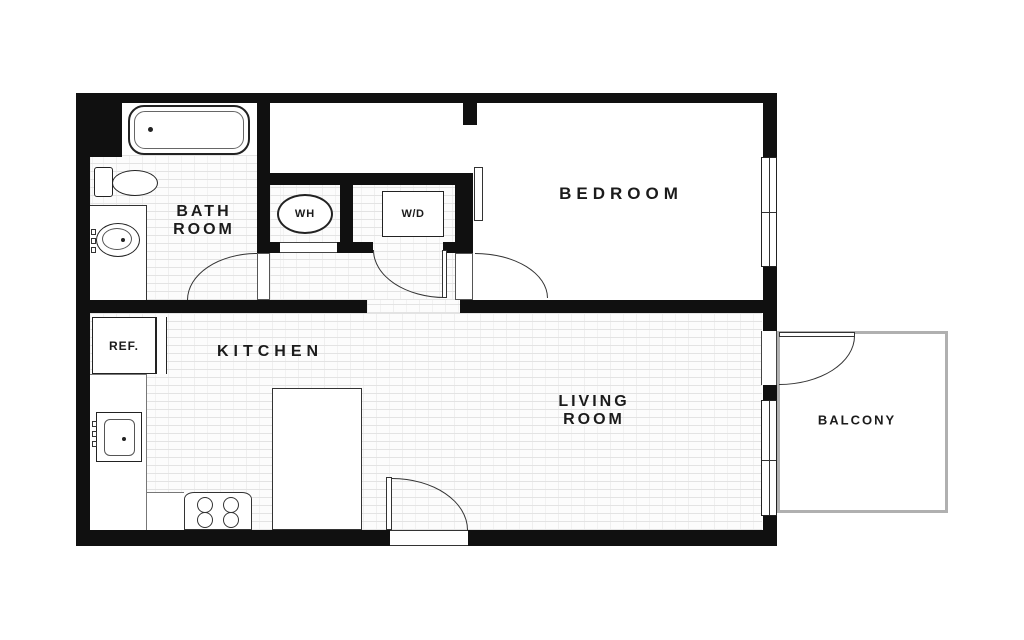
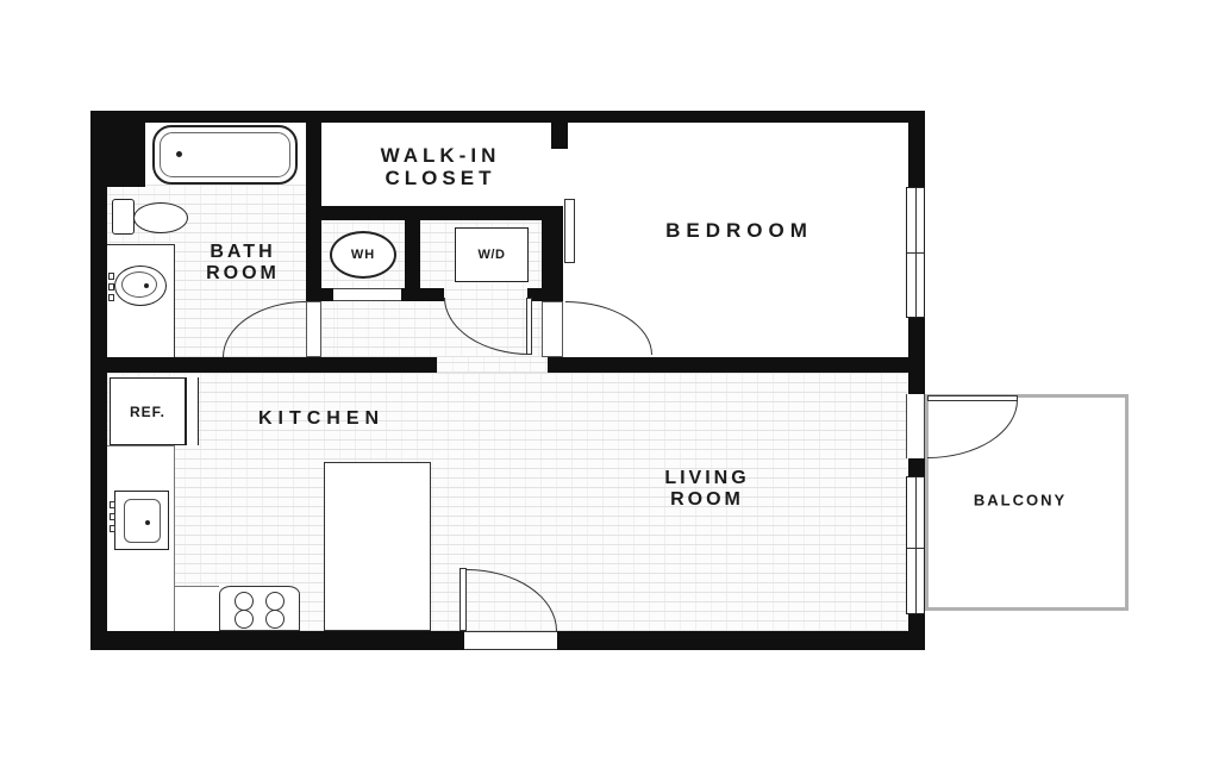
  WH
  W/D
  REF.
+ WALK-IN
+ CLOSET
  BEDROOM
  BATH
  ROOM
  KITCHEN
  LIVING
  ROOM
  BALCONY
